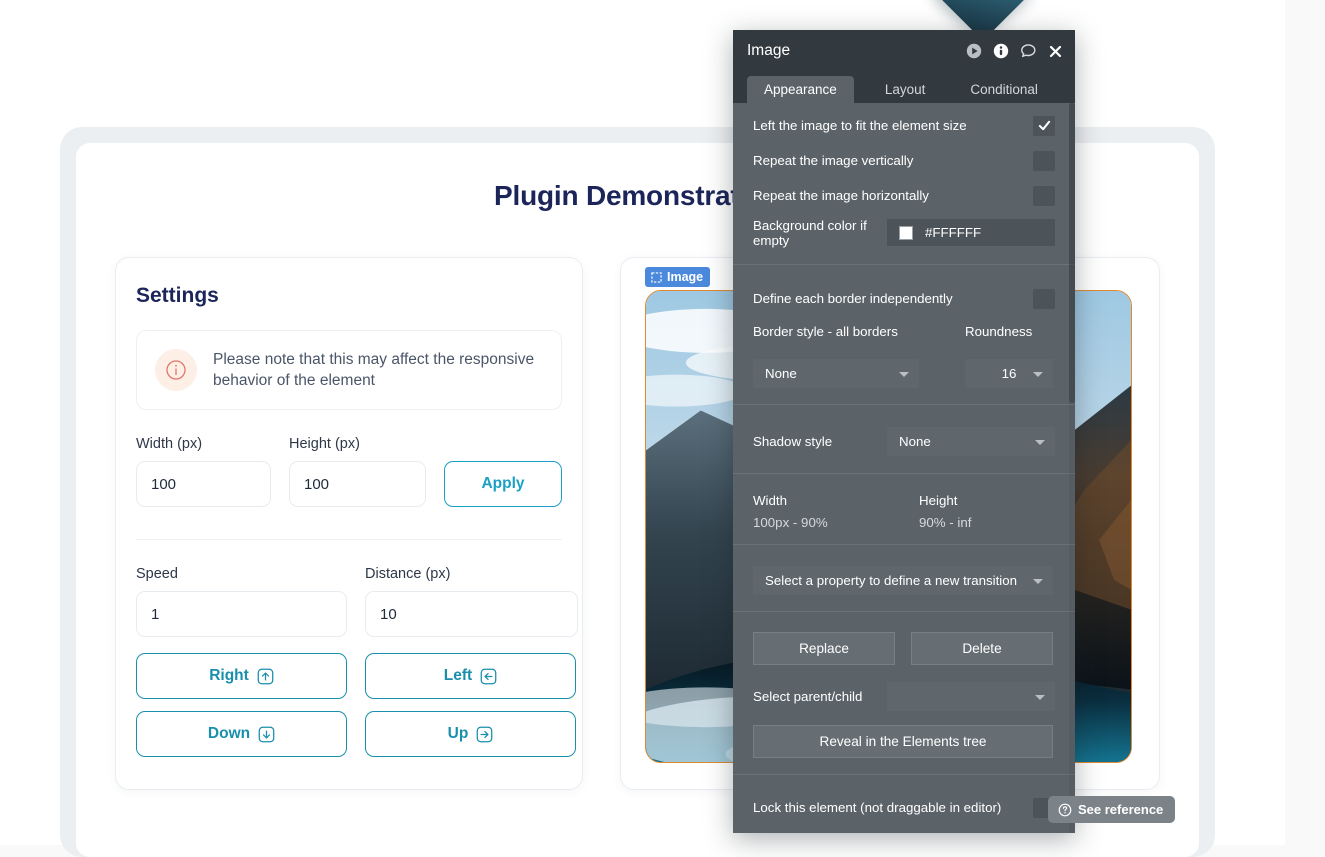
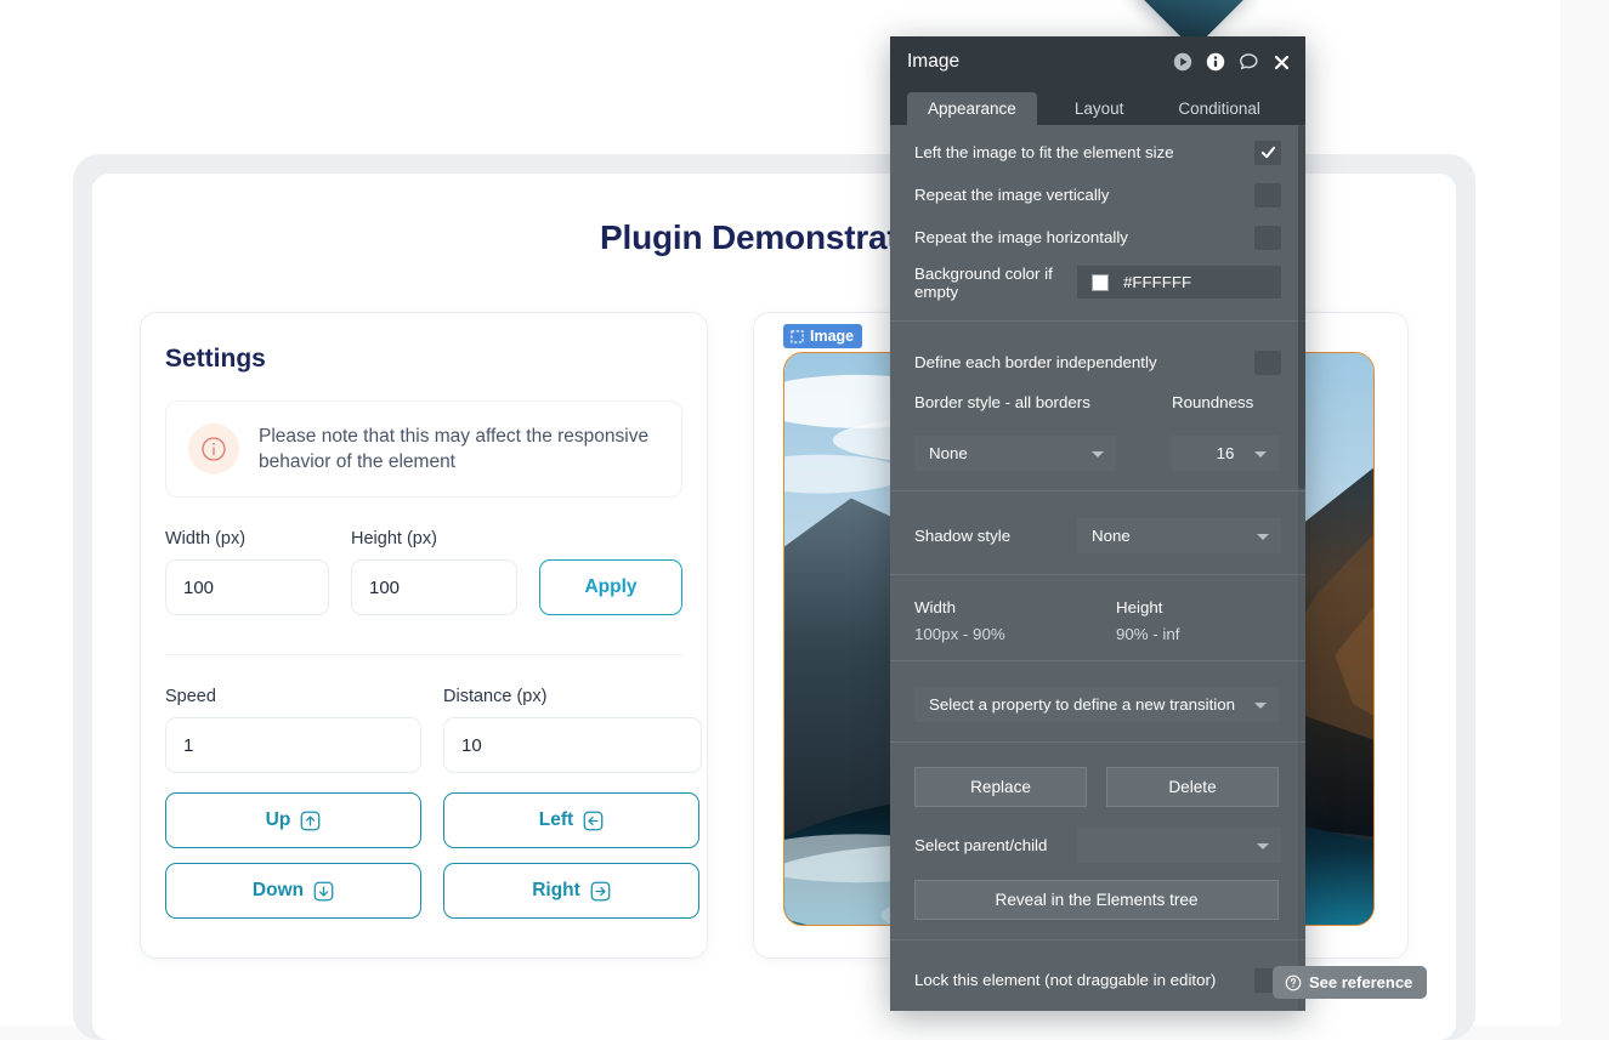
  Plugin Demonstra
  Settings
  Please note that this may affect the responsive behavior of the element
  Width (px)
  100
  Height (px)
  100
  Apply
  Speed
  1
  Distance (px)
  10
- Right
+ Up
  Left
  Down
- Up
+ Right
  Image
  Image
  Appearance
  Layout
  Conditional
  Left the image to fit the element size
  Repeat the image vertically
  Repeat the image horizontally
  Background color if empty
  #FFFFFF
  Define each border independently
  Border style - all borders
  Roundness
  None
  16
  Shadow style
  None
  Width
  100px - 90%
  Height
  90% - inf
  Select a property to define a new transition
  Replace
  Delete
  Select parent/child
  Reveal in the Elements tree
  Lock this element (not draggable in editor)
  See reference
